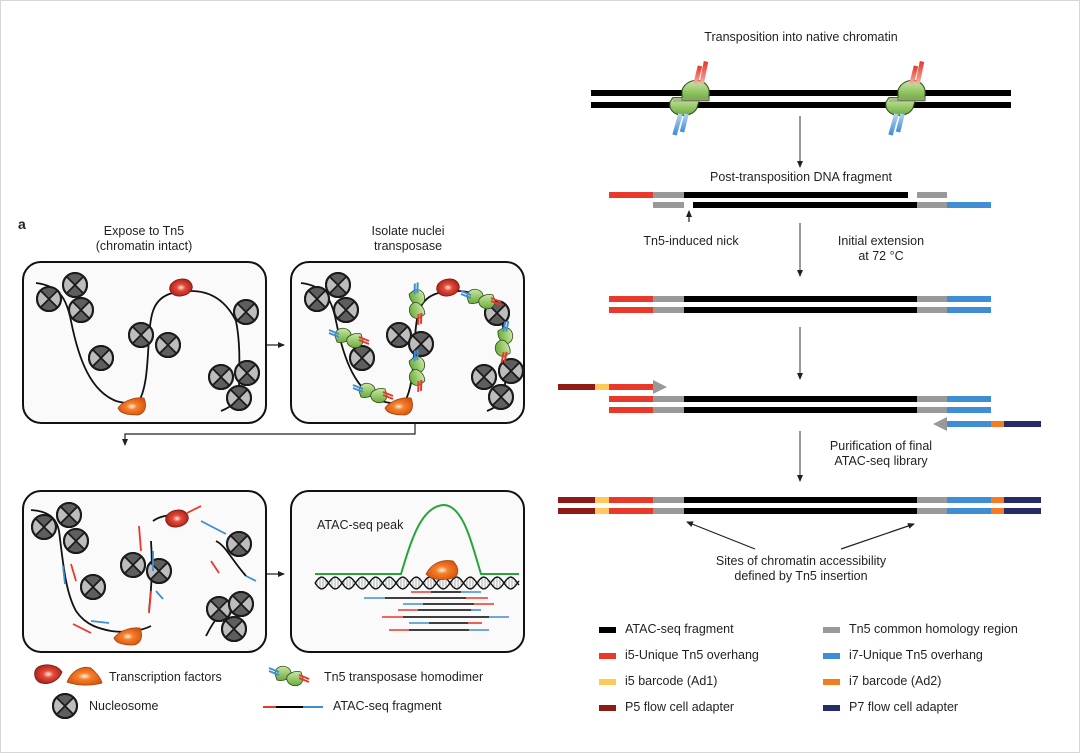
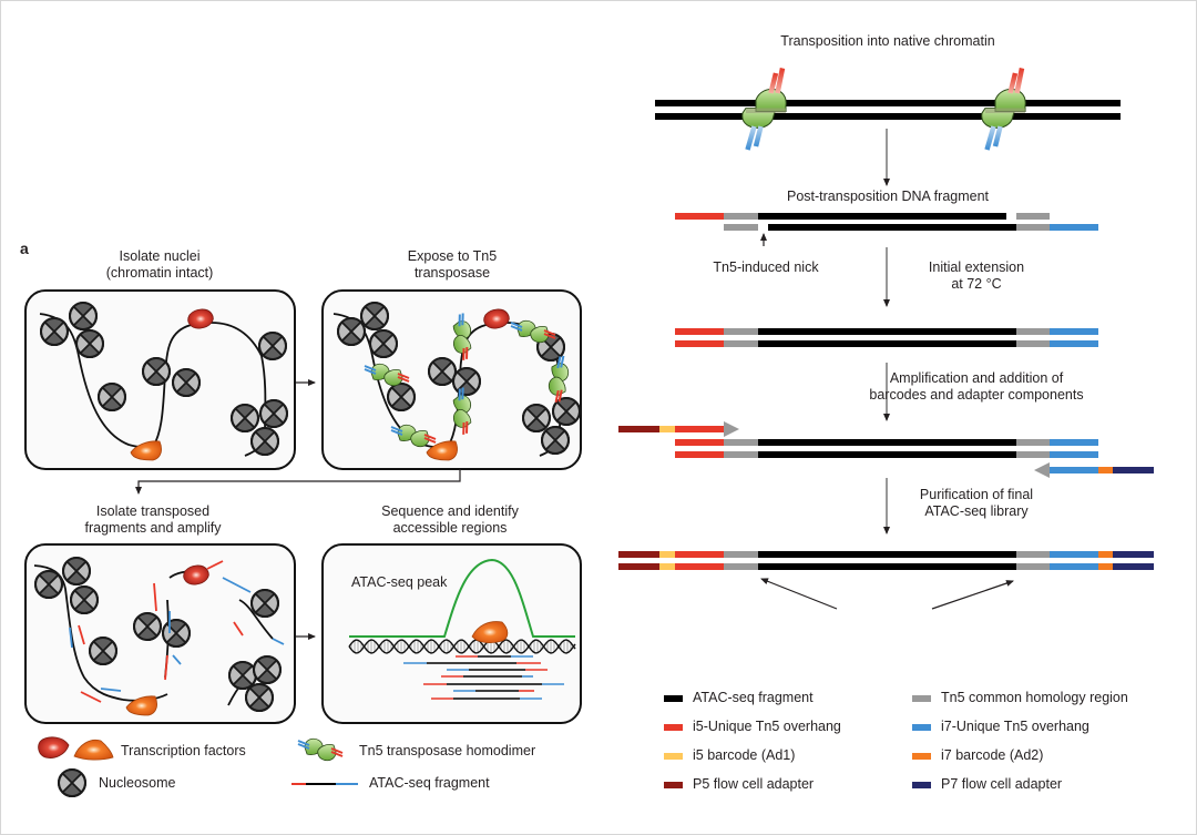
  a
- Expose to Tn5
+ Isolate nuclei
  (chromatin intact)
- Isolate nuclei
+ Expose to Tn5
  transposase
+ Isolate transposed
+ fragments and amplify
+ Sequence and identify
+ accessible regions
  ATAC-seq peak
  Transcription factors
  Nucleosome
  Tn5 transposase homodimer
  ATAC-seq fragment
  Transposition into native chromatin
  Post-transposition DNA fragment
  Tn5-induced nick
  Initial extension
  at 72 °C
+ Amplification and addition of
+ barcodes and adapter components
  Purification of final
  ATAC-seq library
- Sites of chromatin accessibility
- defined by Tn5 insertion
  ATAC-seq fragment
  Tn5 common homology region
  i5-Unique Tn5 overhang
  i7-Unique Tn5 overhang
  i5 barcode (Ad1)
  i7 barcode (Ad2)
  P5 flow cell adapter
  P7 flow cell adapter
